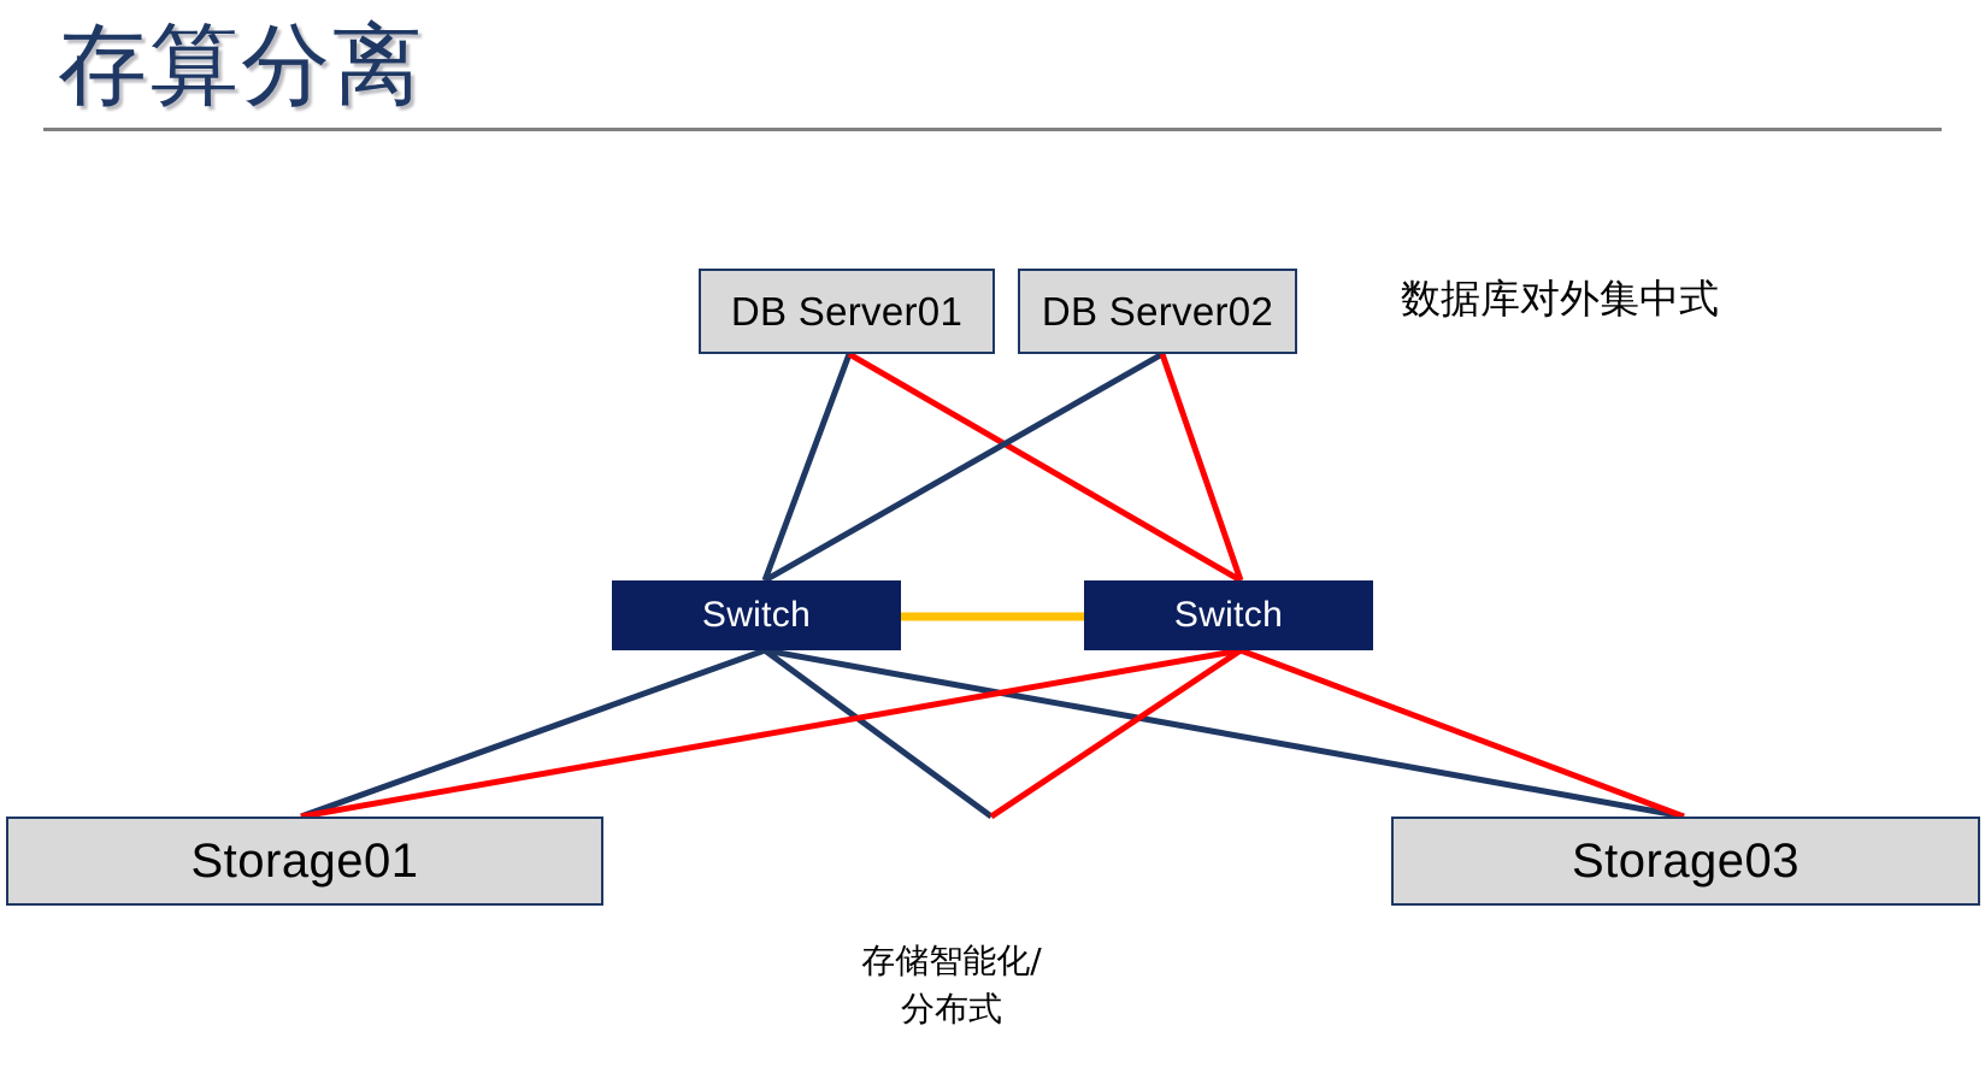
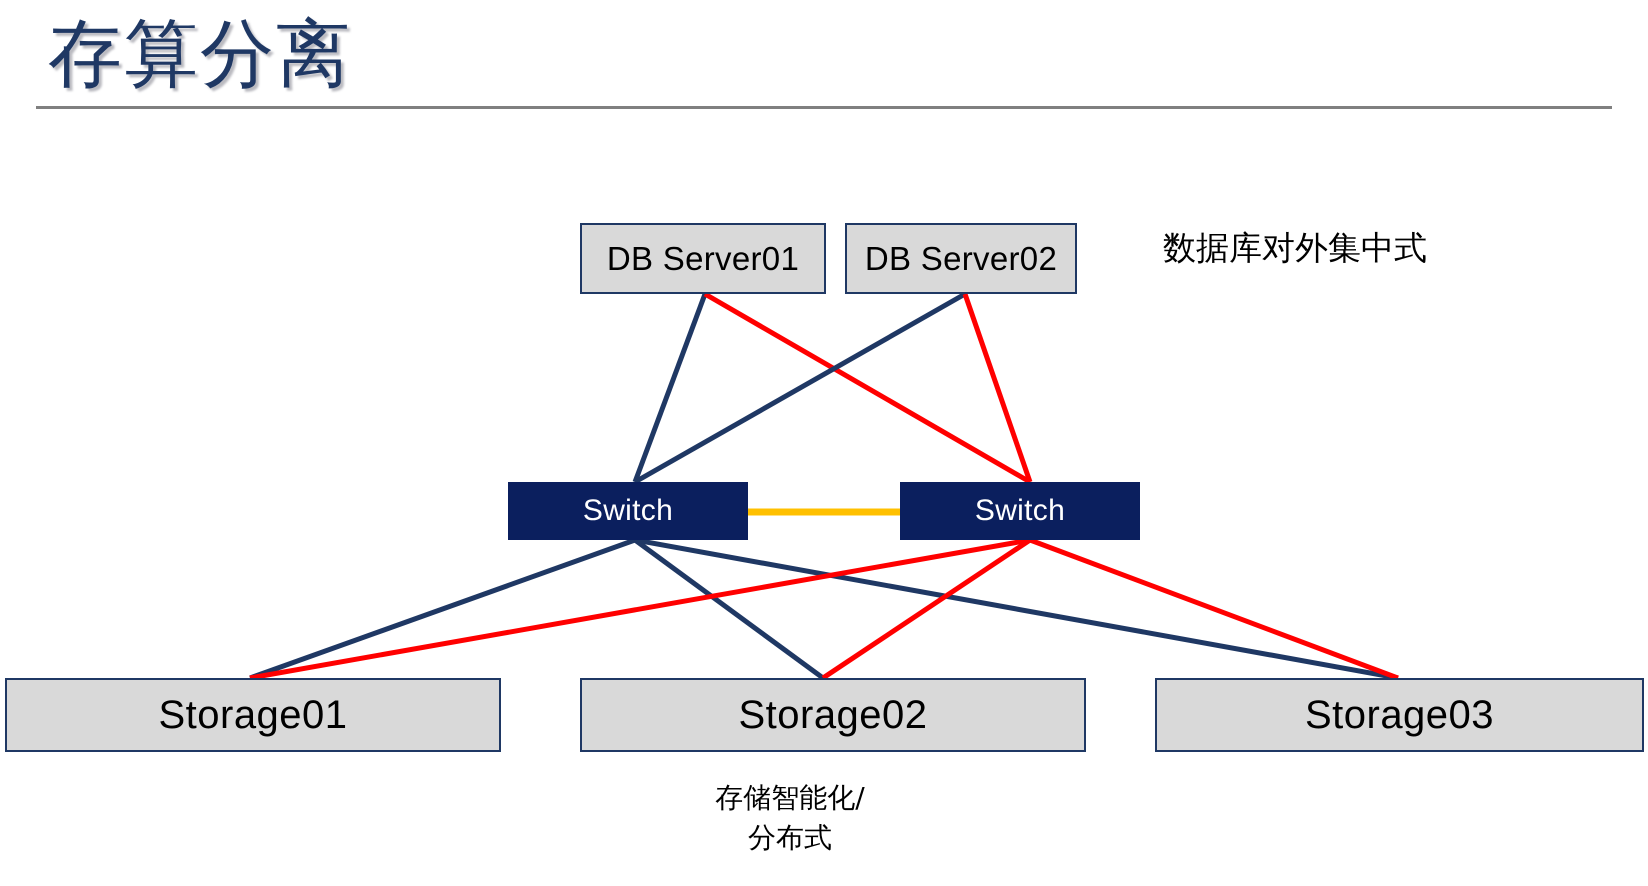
  存算分离
  DB Server01
  DB Server02
  数据库对外集中式
  Switch
  Switch
  Storage01
+ Storage02
  Storage03
  存储智能化/
  分布式
